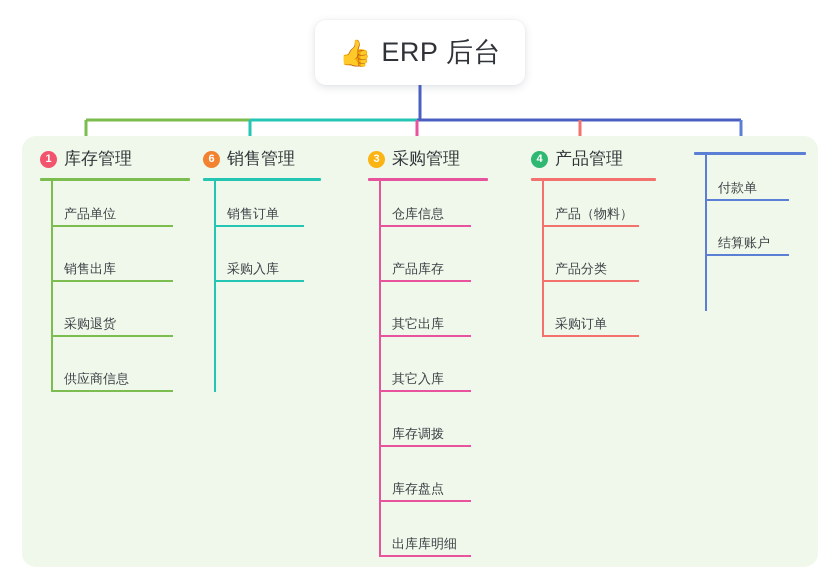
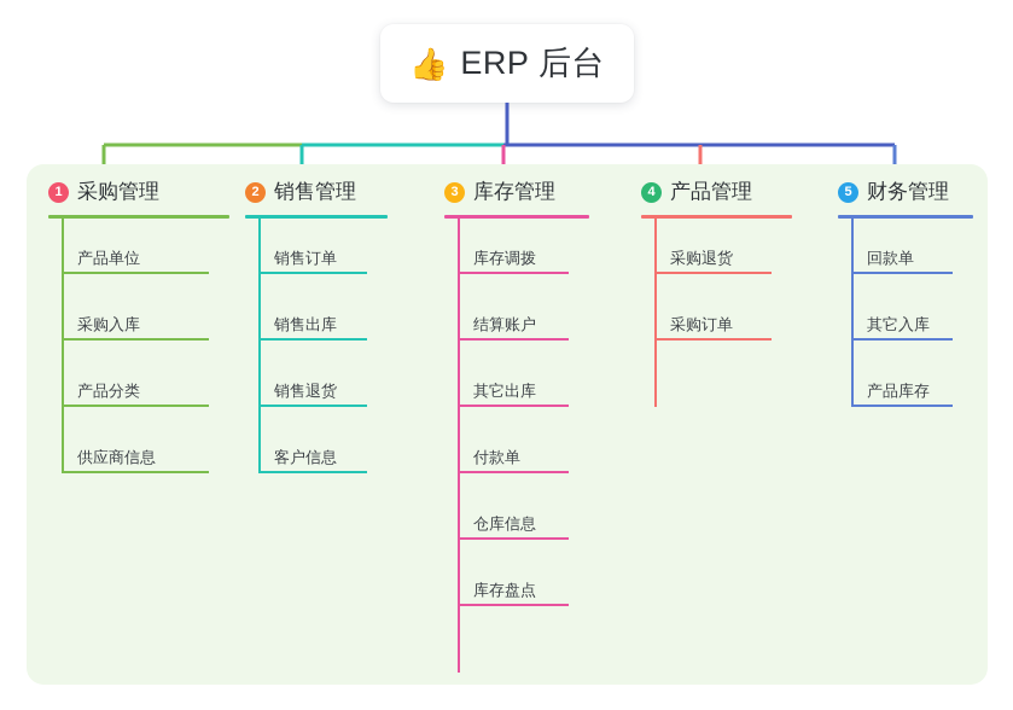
  👍
  ERP 后台
  1
- 库存管理
+ 采购管理
  产品单位
- 销售出库
+ 采购入库
- 采购退货
+ 产品分类
  供应商信息
- 6
+ 2
  销售管理
  销售订单
- 采购入库
+ 销售出库
+ 销售退货
+ 客户信息
  3
- 采购管理
+ 库存管理
- 仓库信息
+ 库存调拨
- 产品库存
+ 结算账户
  其它出库
- 其它入库
+ 付款单
- 库存调拨
+ 仓库信息
  库存盘点
- 出库库明细
  4
  产品管理
- 产品（物料）
- 产品分类
+ 采购退货
  采购订单
+ 5
+ 财务管理
+ 回款单
- 付款单
+ 其它入库
- 结算账户
+ 产品库存
